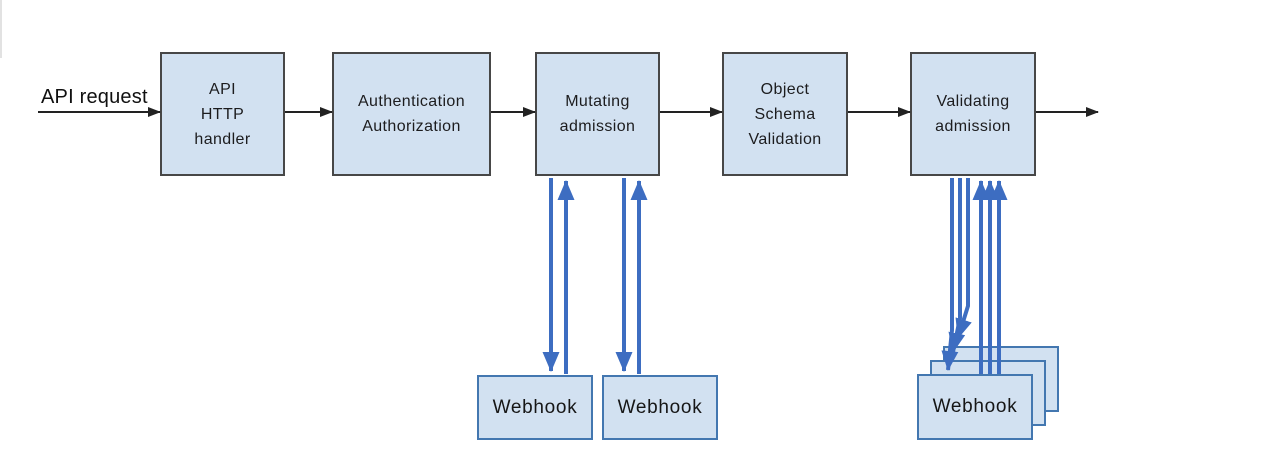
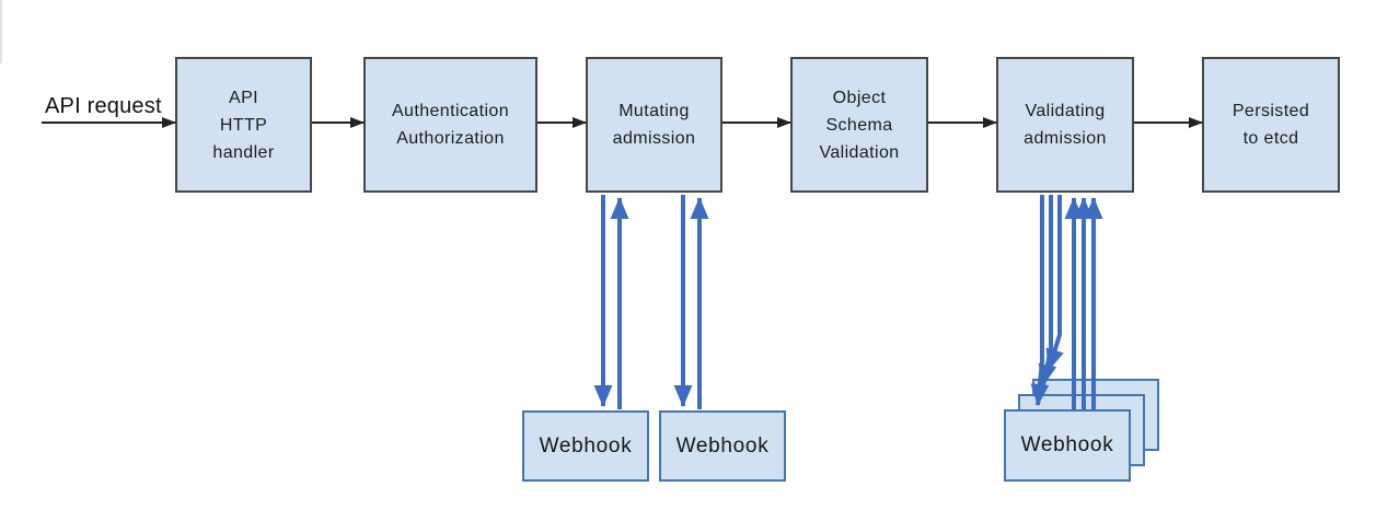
  API request
  API
  HTTP
  handler
  Authentication
  Authorization
  Mutating
  admission
  Object
  Schema
  Validation
  Validating
  admission
+ Persisted
+ to etcd
  Webhook
  Webhook
  Webhook
